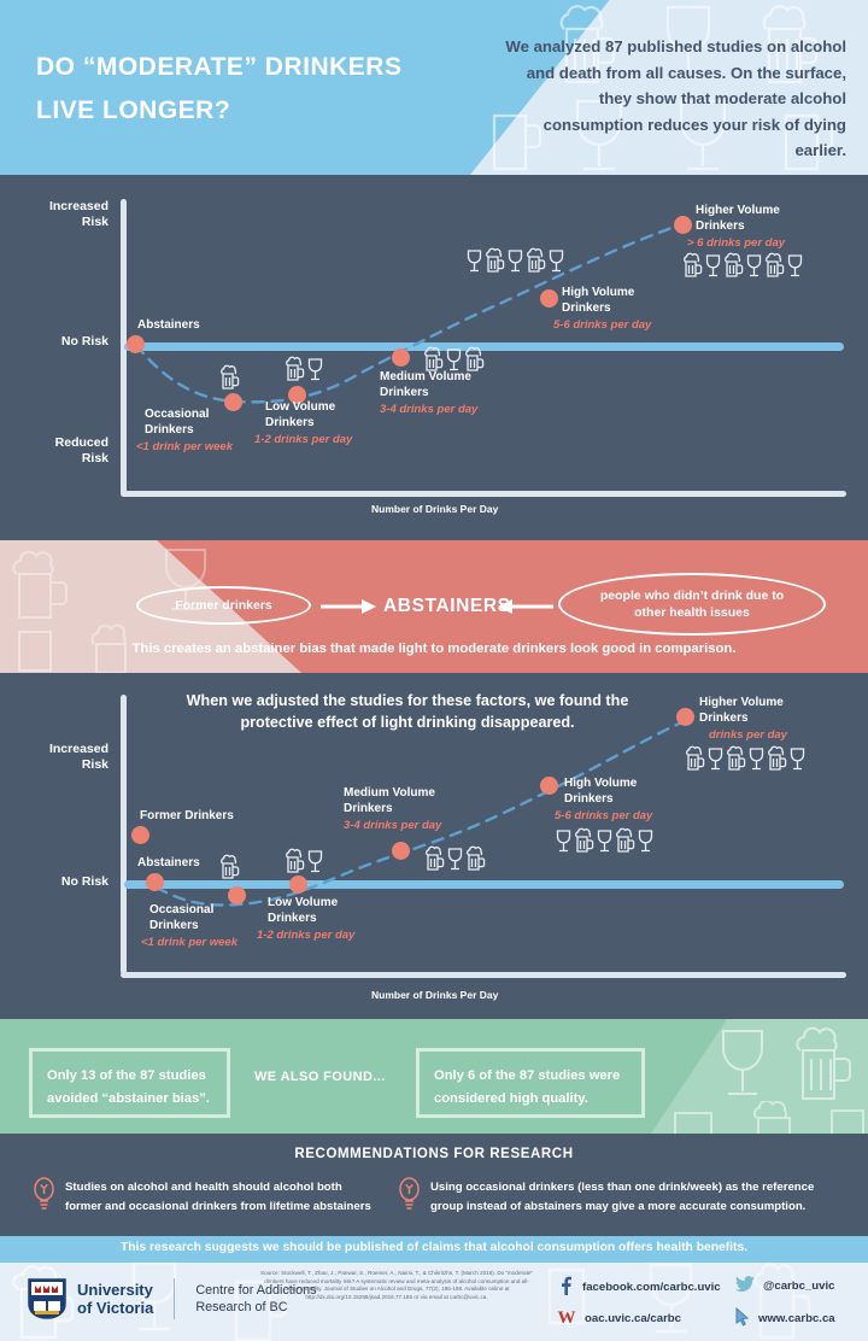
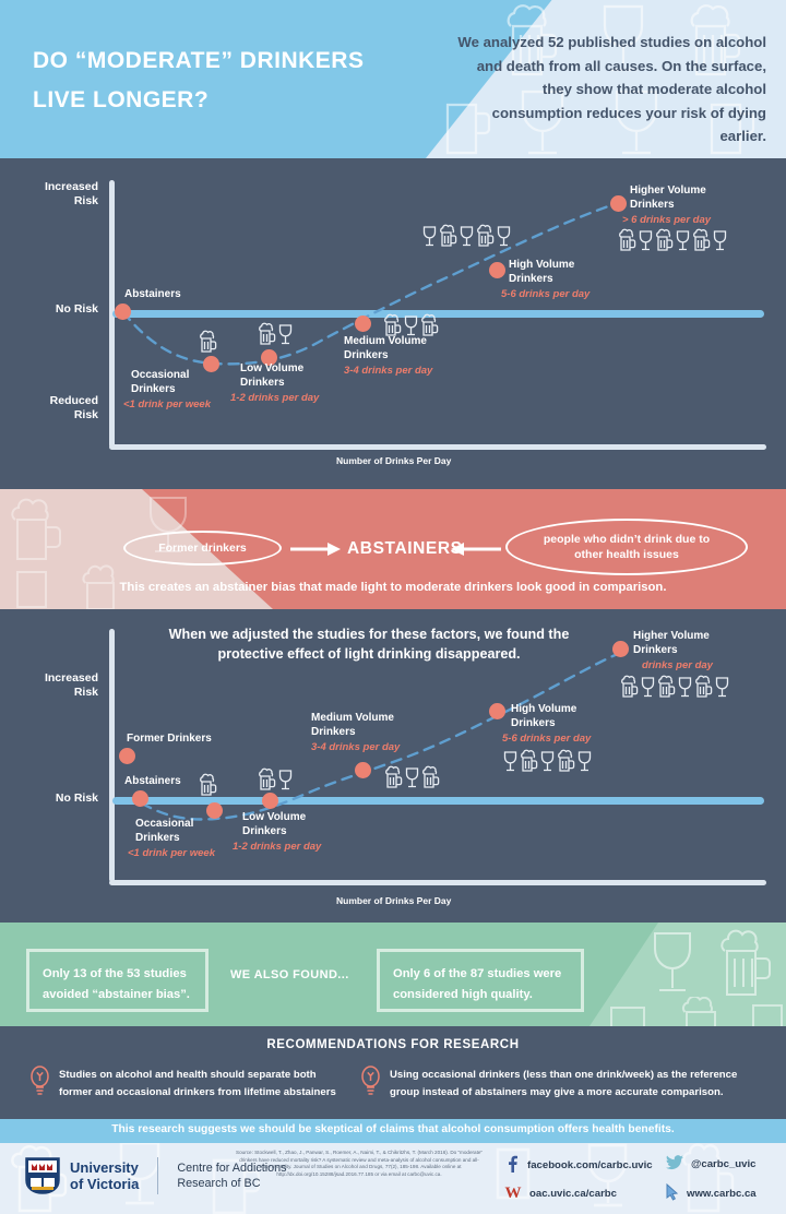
  DO “MODERATE” DRINKERS
  LIVE LONGER?
- We analyzed 87 published studies on alcohol and death from all causes. On the surface, they show that moderate alcohol consumption reduces your risk of dying earlier.
+ We analyzed 52 published studies on alcohol and death from all causes. On the surface, they show that moderate alcohol consumption reduces your risk of dying earlier.
  Increased
  Risk
  No Risk
  Reduced
  Risk
  Number of Drinks Per Day
  Abstainers
  Occasional
  Drinkers
  <1 drink per week
  Low Volume
  Drinkers
  1-2 drinks per day
  Medium Volume
  Drinkers
  3-4 drinks per day
  High Volume
  Drinkers
  5-6 drinks per day
  Higher Volume
  Drinkers
  > 6 drinks per day
  Former drinkers
  ABSTAINER
  people who didn’t drink due to other health issues
  This creates an abstainer bias that made light to moderate drinkers look good in comparison.
  When we adjusted the studies for these factors, we found the protective effect of light drinking disappeared.
  Increased
  Risk
  No Risk
  Number of Drinks Per Day
  Former Drinkers
  Abstainers
  Occasional
  Drinkers
  <1 drink per week
  Low Volume
  Drinkers
  1-2 drinks per day
  Medium Volume
  Drinkers
  3-4 drinks per day
  High Volume
  Drinkers
  5-6 drinks per day
  Higher Volume
  Drinkers
  drinks per day
- Only 13 of the 87 studies avoided “abstainer bias”.
+ Only 13 of the 53 studies avoided “abstainer bias”.
  WE ALSO FOUND...
  Only 6 of the 87 studies were considered high quality.
  RECOMMENDATIONS FOR RESEARCH
- Studies on alcohol and health should alcohol both former and occasional drinkers from lifetime abstainers
+ Studies on alcohol and health should separate both former and occasional drinkers from lifetime abstainers
- Using occasional drinkers (less than one drink/week) as the reference group instead of abstainers may give a more accurate consumption.
+ Using occasional drinkers (less than one drink/week) as the reference group instead of abstainers may give a more accurate comparison.
- This research suggests we should be published of claims that alcohol consumption offers health benefits.
+ This research suggests we should be skeptical of claims that alcohol consumption offers health benefits.
  University
  of Victoria
  Centre for Addictions
  Research of BC
  facebook.com/carbc.uvic
  @carbc_uvic
  W
  oac.uvic.ca/carbc
  www.carbc.ca
